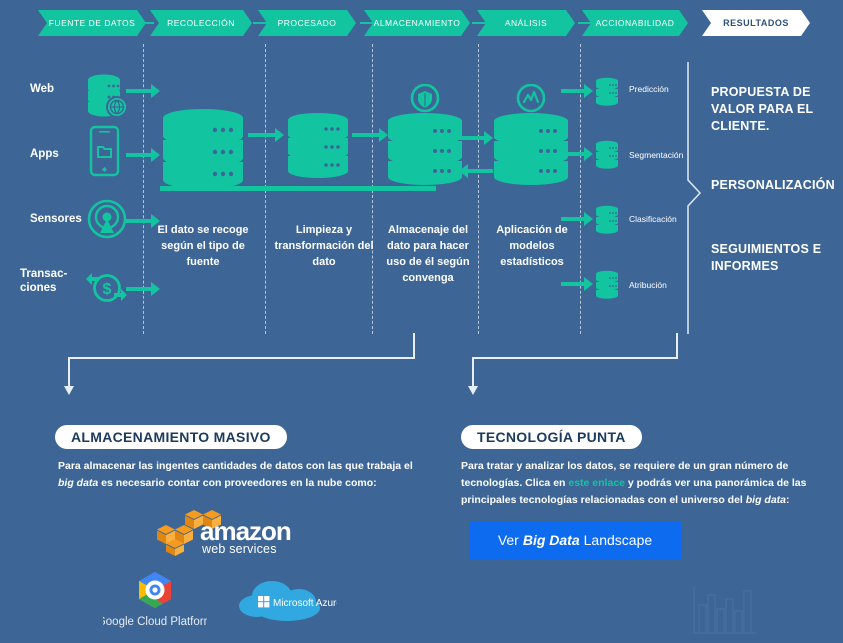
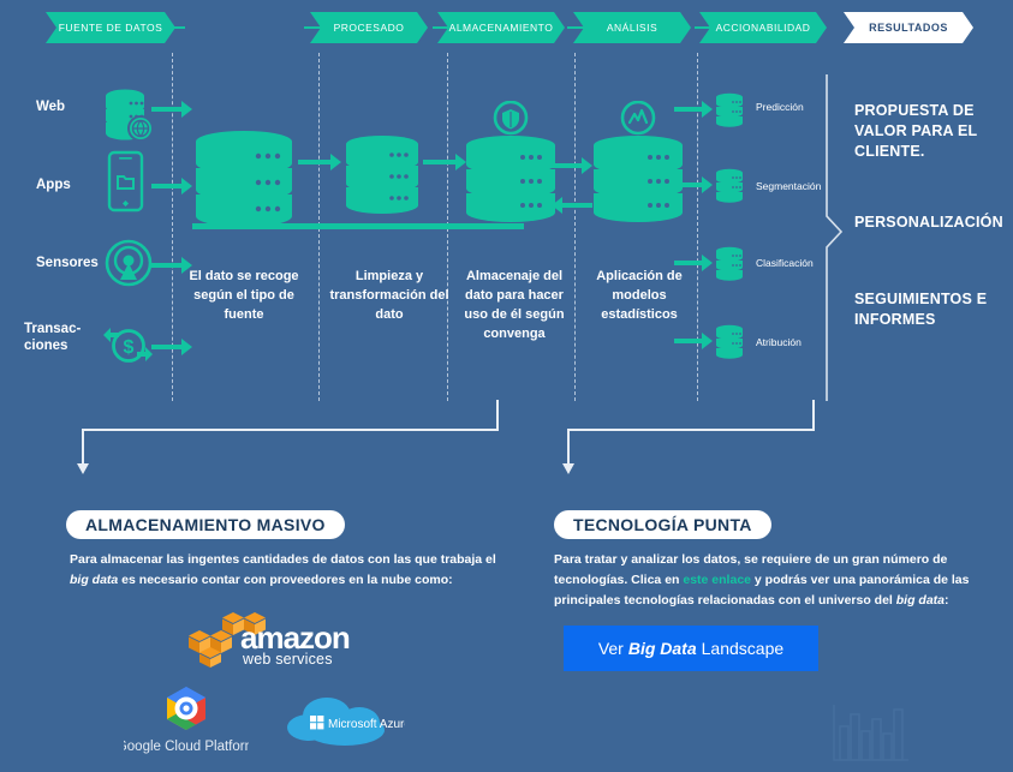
  FUENTE DE DATOS
- RECOLECCIÓN
  PROCESADO
  ALMACENAMIENTO
  ANÁLISIS
  ACCIONABILIDAD
  RESULTADOS
  Web
  Apps
  Sensores
  Transac-
  ciones
  $
  El dato se recoge según el tipo de fuente
  Limpieza y transformación del dato
  Almacenaje del dato para hacer uso de él según convenga
  Aplicación de modelos estadísticos
  Predicción
  Segmentación
  Clasificación
  Atribución
  PROPUESTA DE VALOR PARA EL CLIENTE.
  PERSONALIZACIÓN
  SEGUIMIENTOS E INFORMES
  ALMACENAMIENTO MASIVO
  Para almacenar las ingentes cantidades de datos con las que trabaja el big data es necesario contar con proveedores en la nube como:
  amazon
  web services
  oogle Cloud Platfor
  Microsoft Azur
  TECNOLOGÍA PUNTA
  Para tratar y analizar los datos, se requiere de un gran número de tecnologías. Clica en este enlace y podrás ver una panorámica de las principales tecnologías relacionadas con el universo del big data:
  Ver
  Big Data
  Landscape
